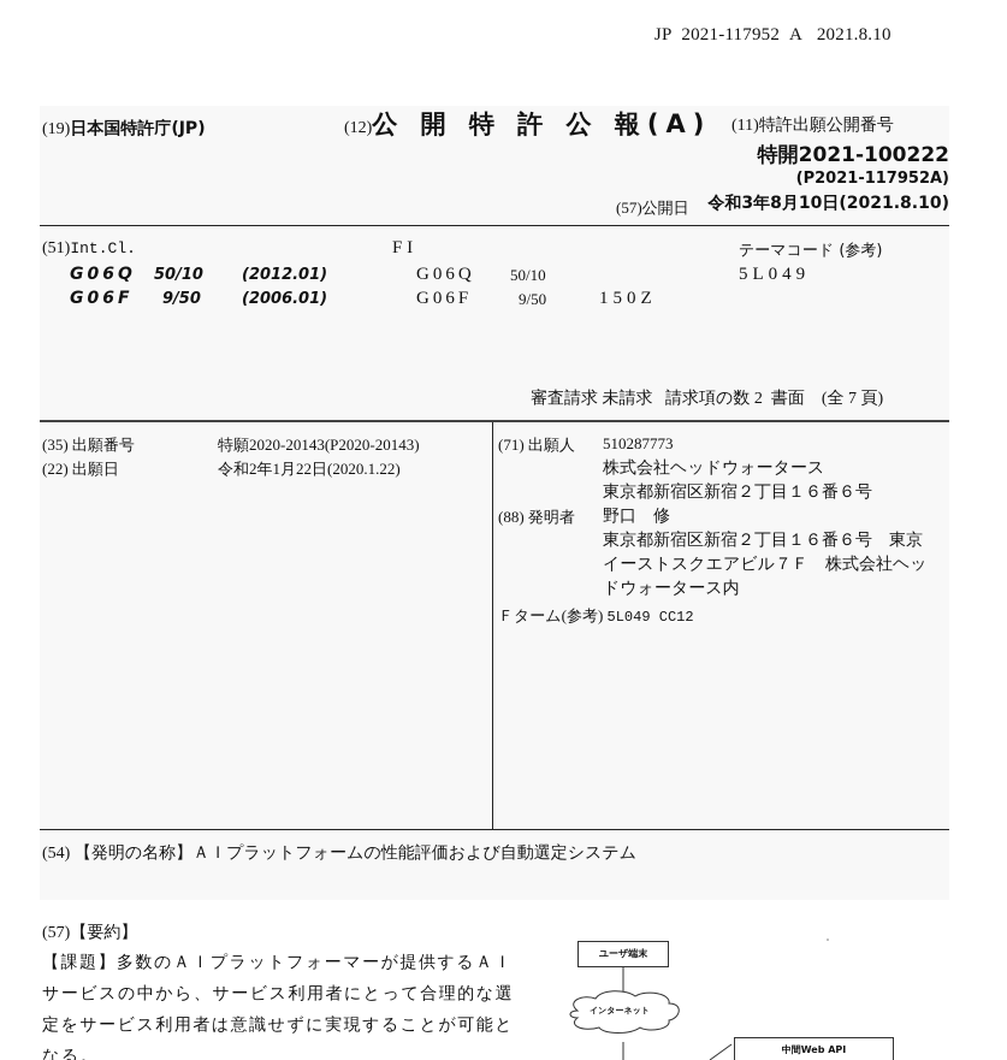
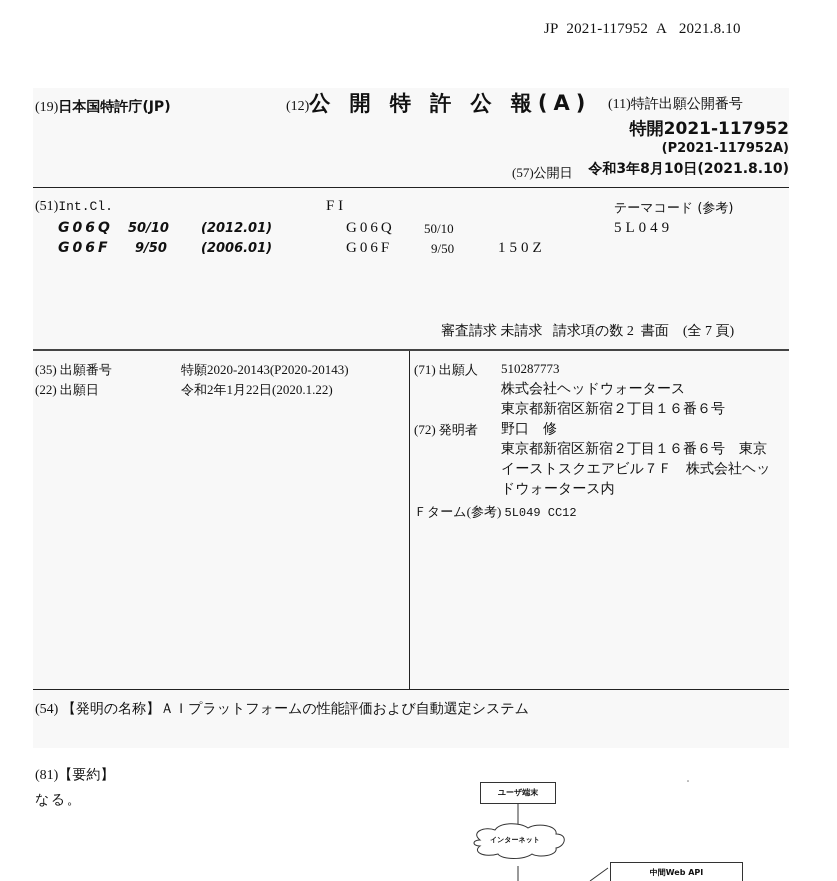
  JP 2021-117952 A 2021.8.10
  (19)日本国特許庁(JP)
  (12)公 開 特 許 公 報(A)
  (11)特許出願公開番号
- 特開2021-100222
+ 特開2021-117952
  (P2021-117952A)
  (57)公開日
  令和3年8月10日(2021.8.10)
  (51)Int.Cl.
  F I
  テーマコード (参考)
  G06Q
  50/10
  (2012.01)
  G06Q
  50/10
  5L049
  G06F
  9/50
  (2006.01)
  G06F
  9/50
  150Z
  審査請求 未請求 請求項の数 2 書面 (全 7 頁)
  (35) 出願番号
  特願2020-20143(P2020-20143)
  (22) 出願日
  令和2年1月22日(2020.1.22)
  (71) 出願人
  510287773
  株式会社ヘッドウォータース
  東京都新宿区新宿２丁目１６番６号
- (88) 発明者
+ (72) 発明者
  野口 修
  東京都新宿区新宿２丁目１６番６号 東京
  イーストスクエアビル７Ｆ 株式会社ヘッ
  ドウォータース内
  Ｆターム(参考) 5L049 CC12
  (54) 【発明の名称】ＡＩプラットフォームの性能評価および自動選定システム
- (57)【要約】
+ (81)【要約】
- 【課題】多数のＡＩプラットフォーマーが提供するＡＩ
- サービスの中から、サービス利用者にとって合理的な選
- 定をサービス利用者は意識せずに実現することが可能と
  なる。
  ユーザ端末
  インターネット
  中間Web API
